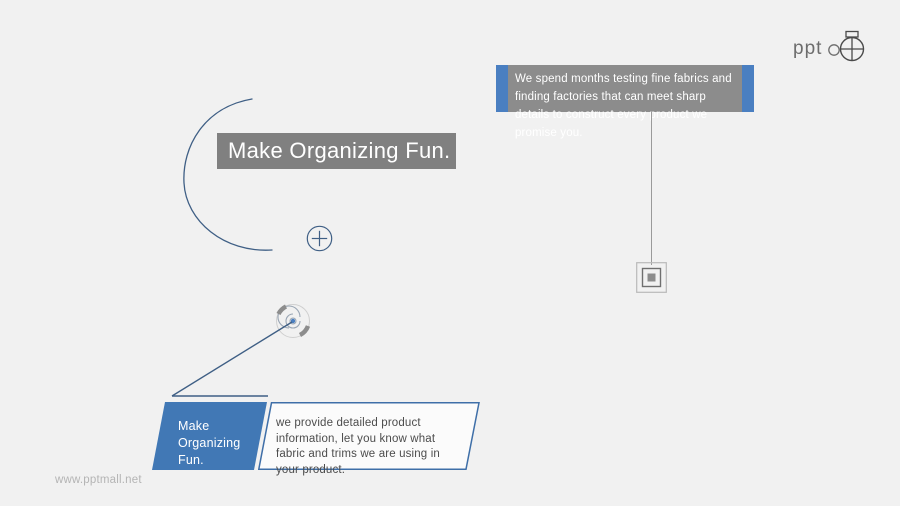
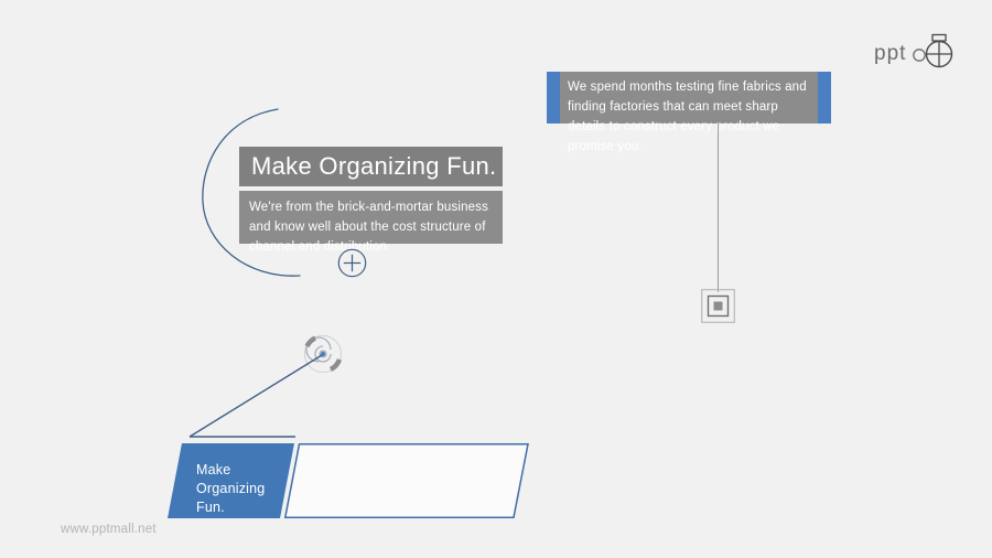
  ppt
  Make Organizing Fun.
+ We're from the brick-and-mortar business and know well about the cost structure of channel and distribution.
  We spend months testing fine fabrics and finding factories that can meet sharp details to construct every product we
  Make Organizing Fun.
- we provide detailed product information, let you know what fabric and trims we are using in your product.
  www.pptmall.net
